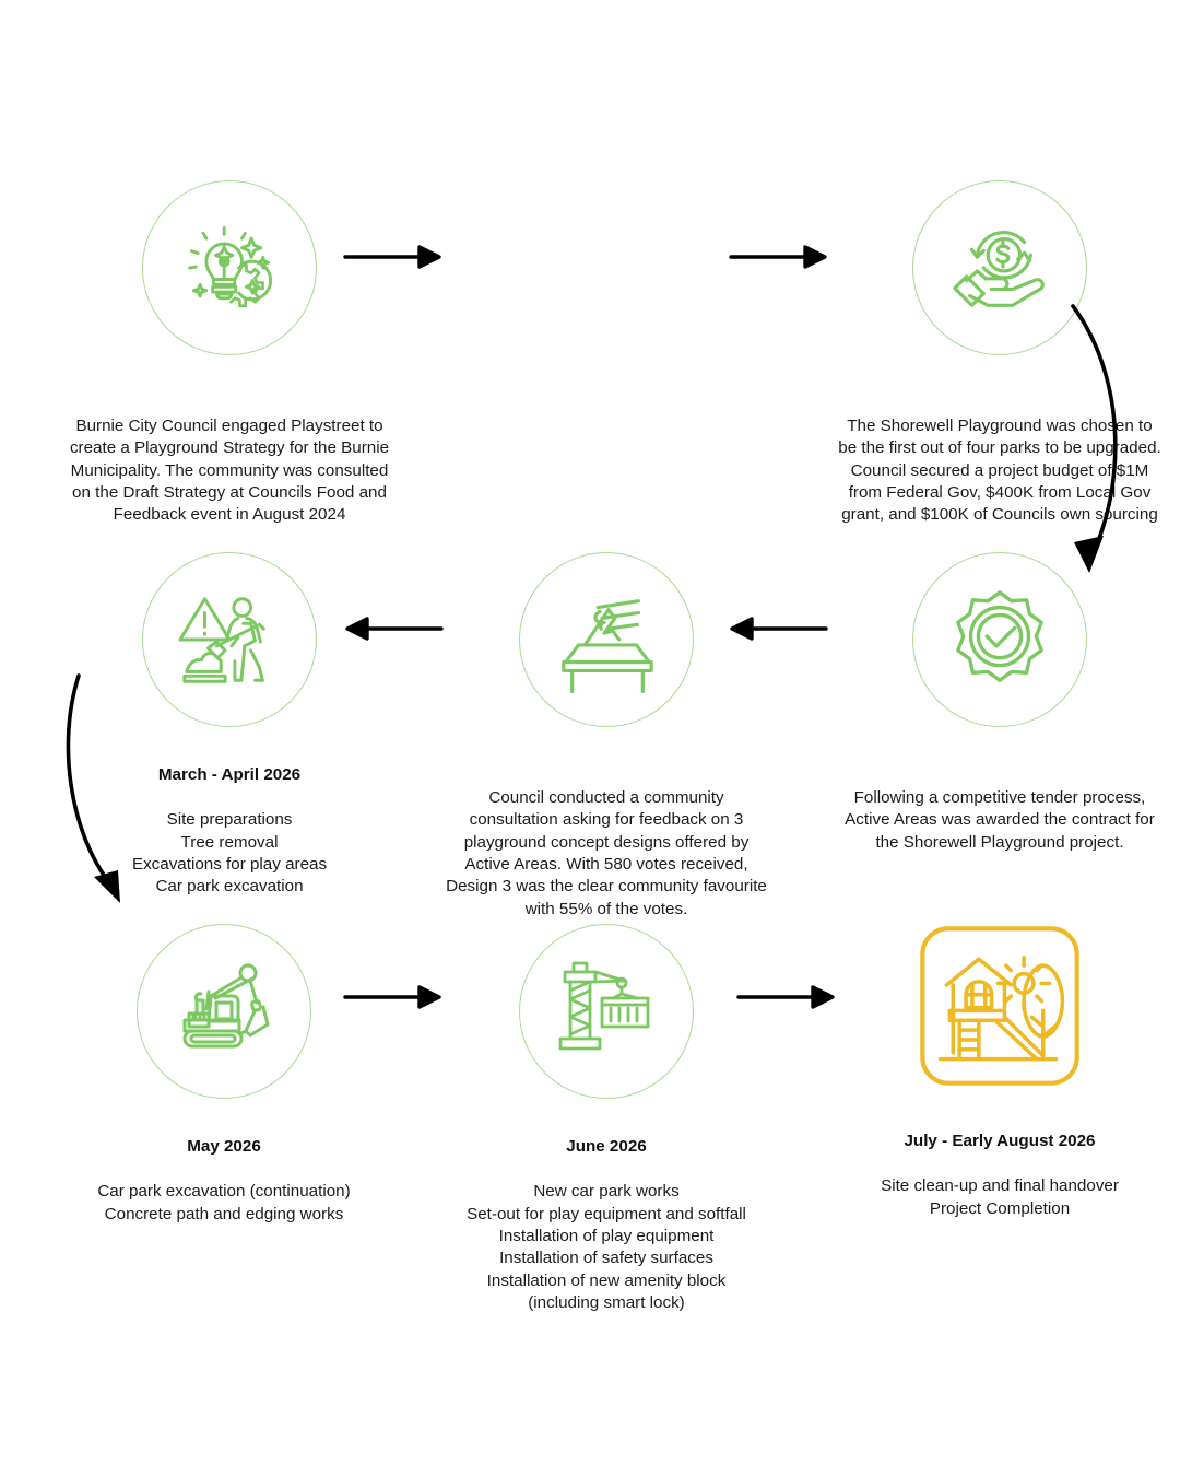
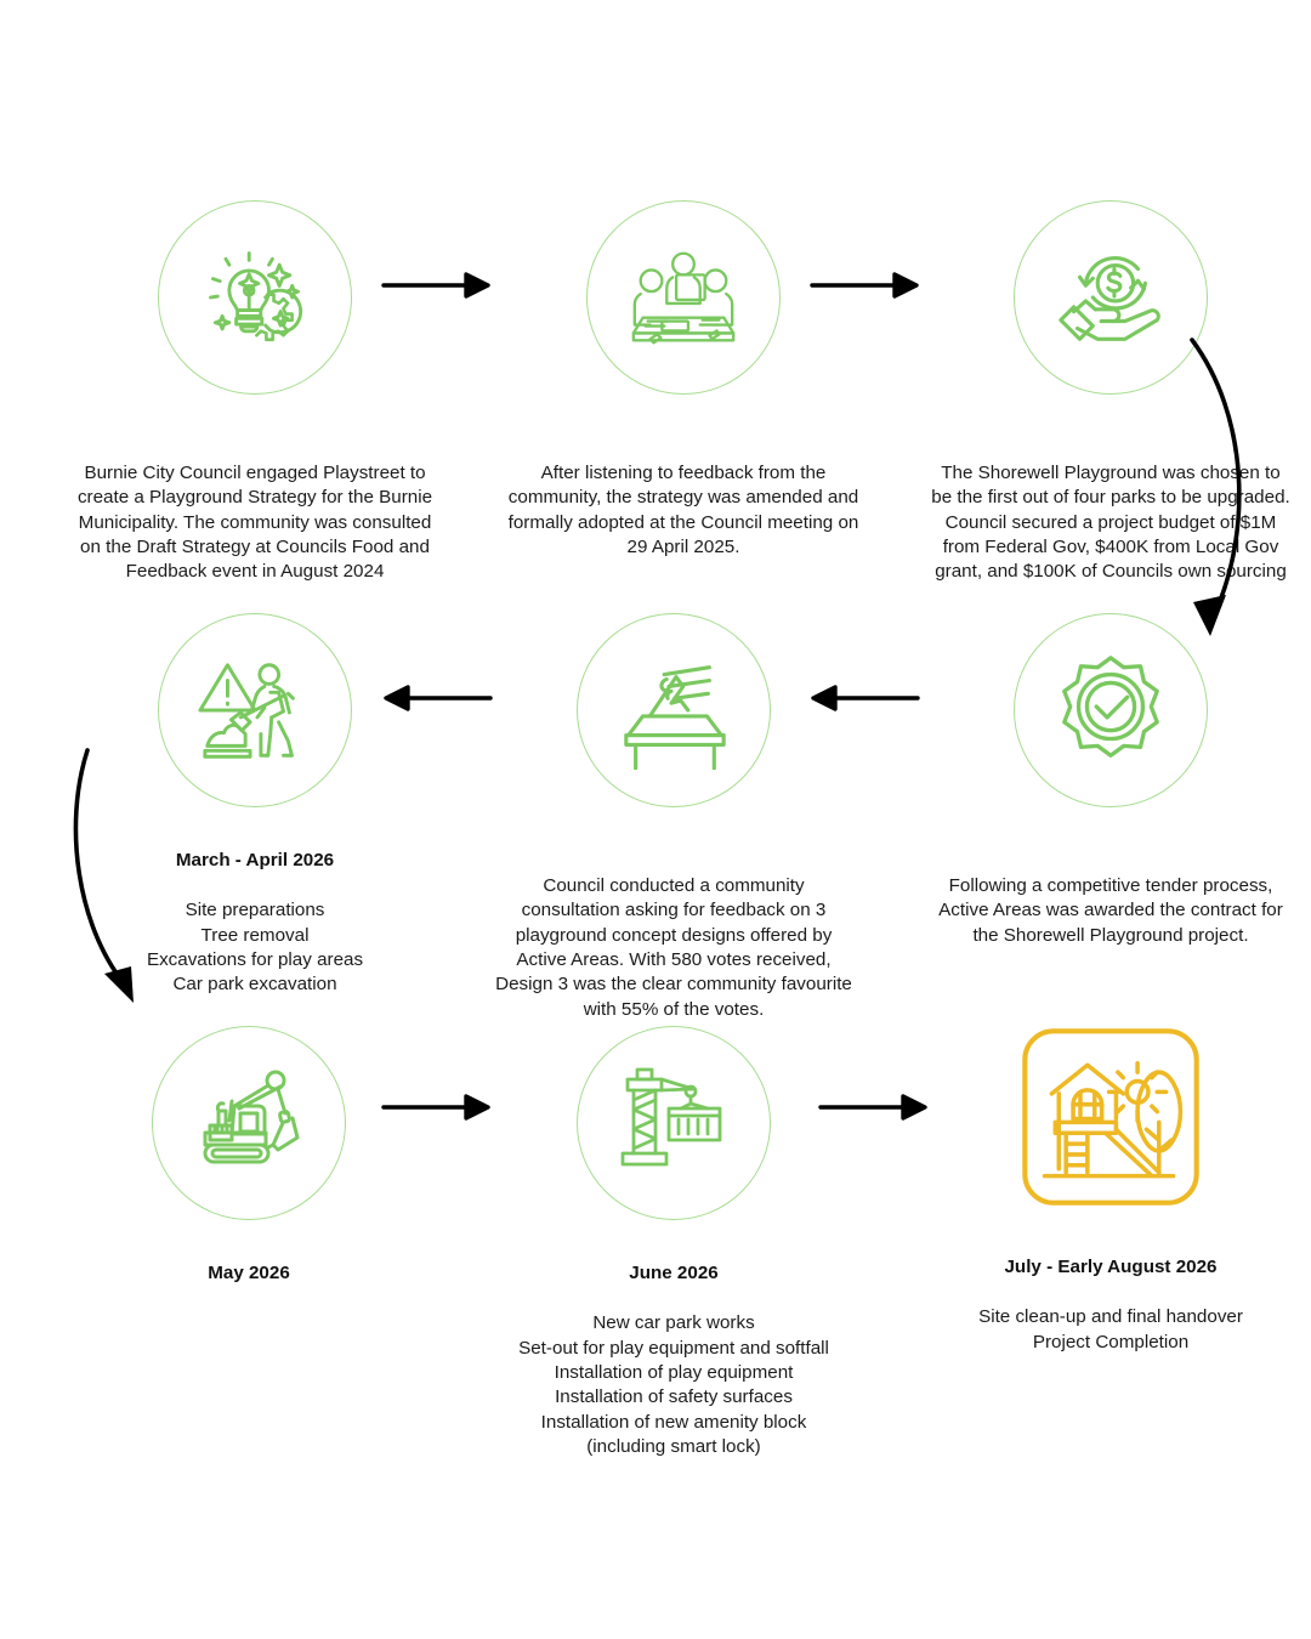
  Burnie City Council engaged Playstreet to create a Playground Strategy for the Burnie Municipality. The community was consulted on the Draft Strategy at Councils Food and Feedback event in August 2024
+ After listening to feedback from the community, the strategy was amended and formally adopted at the Council meeting on 29 April 2025.
  The Shorewell Playground was chosen to be the first out of four parks to be upgaded. Council secured a project budget of $1M from Federal Gov, $400K from Local Gov grant, and $100K of Councils own surcing
  March - April 2026
  Site preparations
  Tree removal
  Excavations for play areas
  Car park excavation
  Council conducted a community consultation asking for feedback on 3 playground concept designs offered by Active Areas. With 580 votes received, Design 3 was the clear community favourite with 55% of the votes.
  Following a competitive tender process, Active Areas was awarded the contract for the Shorewell Playground project.
  May 2026
- Car park excavation (continuation)
- Concrete path and edging works
  June 2026
  New car park works
  Set-out for play equipment and softfall
  Installation of play equipment
  Installation of safety surfaces
  Installation of new amenity block
  (including smart lock)
  July - Early August 2026
  Site clean-up and final handover
  Project Completion
